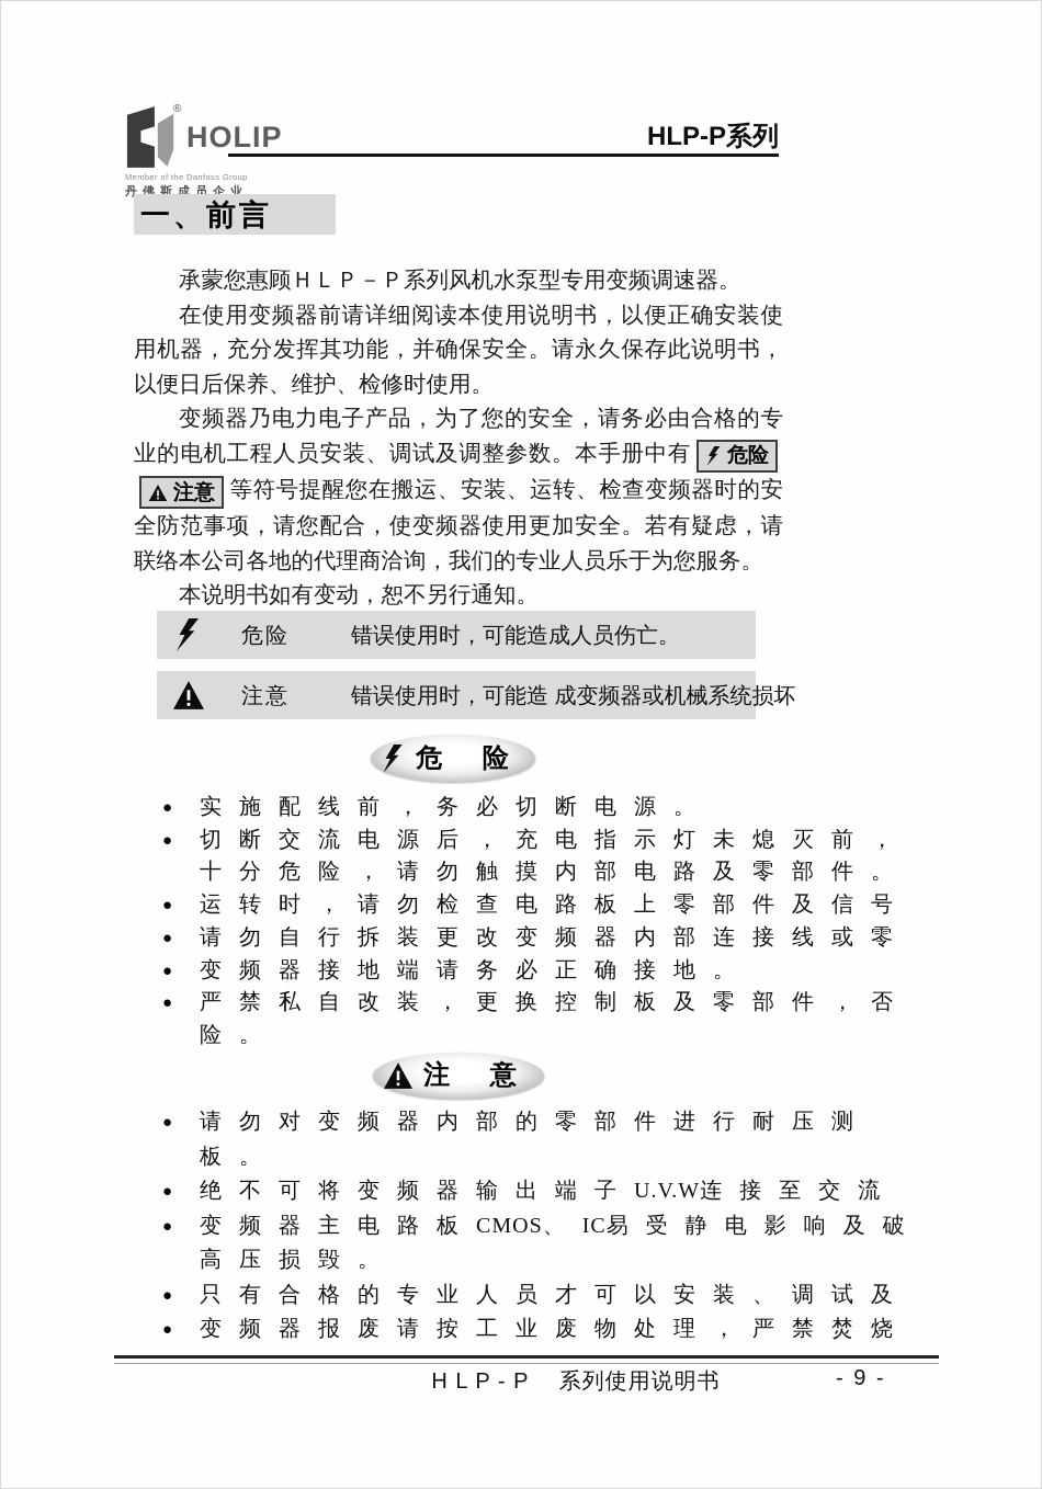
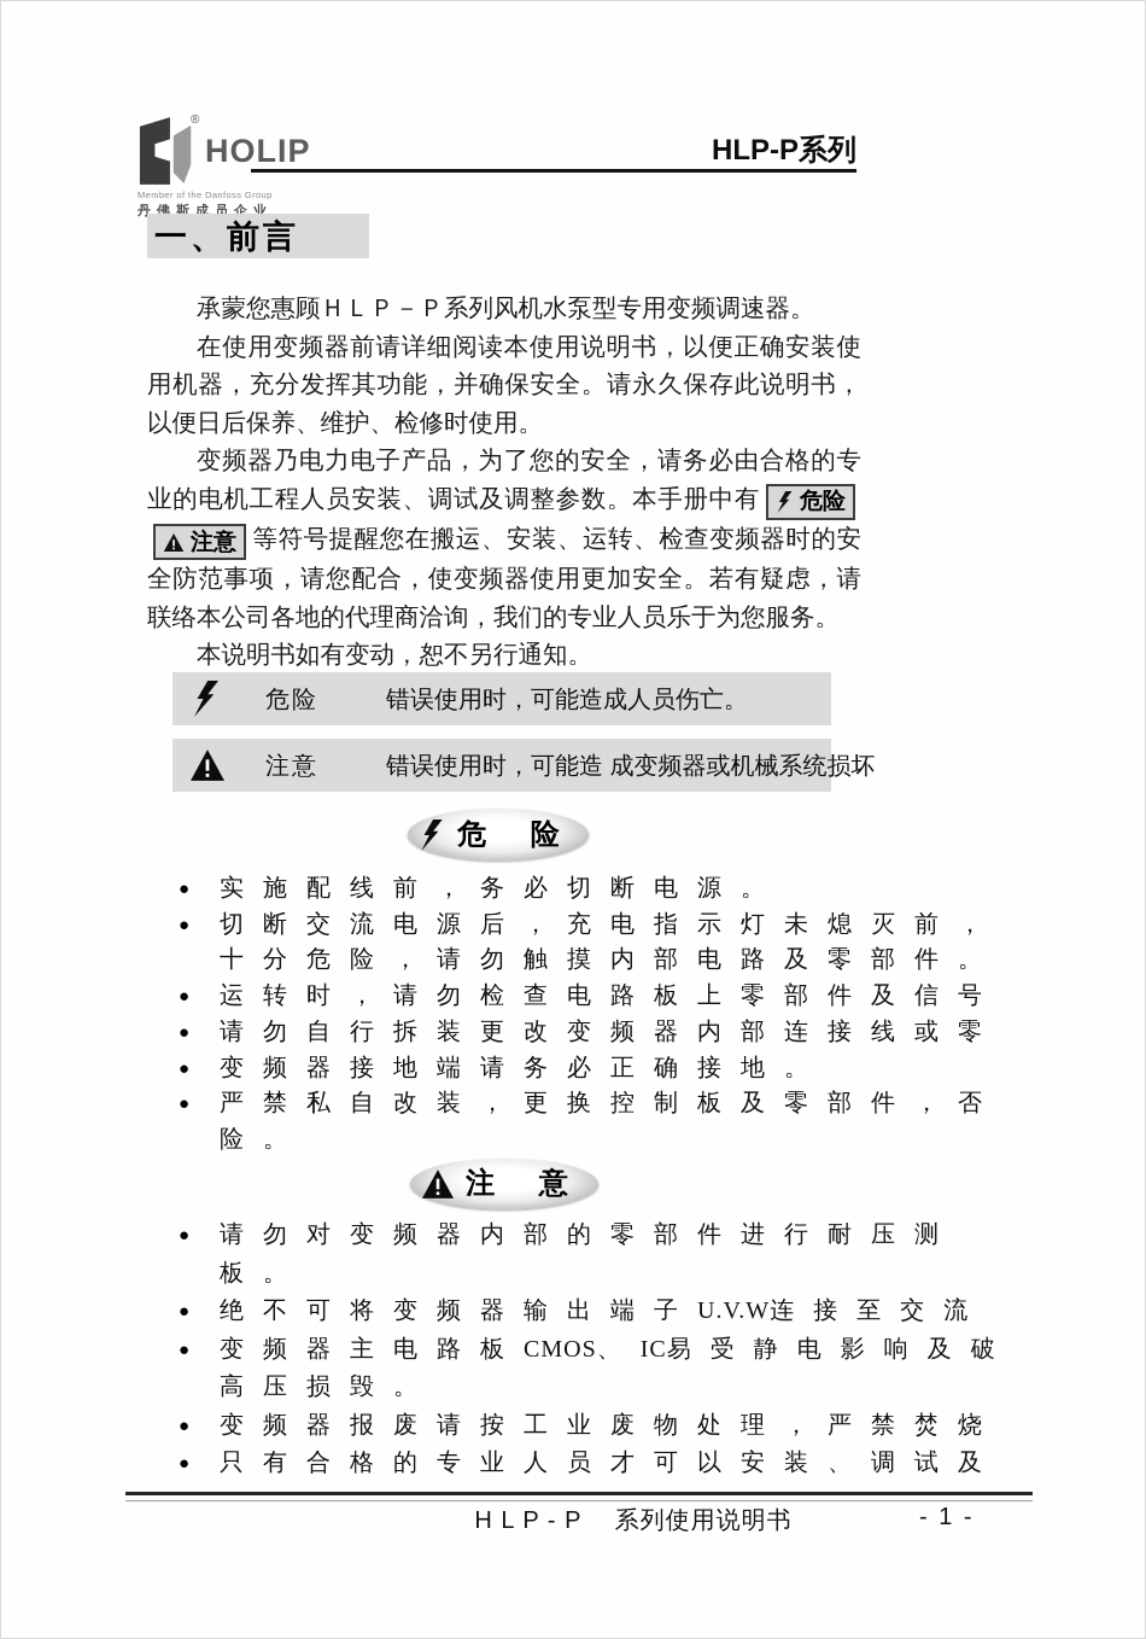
  ®
  HOLIP
  Member of the Danfoss Group
  丹佛斯成员企业
  HLP-P系列
  一、前言
  承蒙您惠顾ＨＬＰ－Ｐ系列风机水泵型专用变频调速器。
  在使用变频器前请详细阅读本使用说明书，以便正确安装使用机器，充分发挥其功能，并确保安全。请永久保存此说明书，以便日后保养、维护、检修时使用。
  变频器乃电力电子产品，为了您的安全，请务必由合格的专业的电机工程人员安装、调试及调整参数。本手册中有
  危险
  注意
  等符号提醒您在搬运、安装、运转、检查变频器时的安全防范事项，请您配合，使变频器使用更加安全。若有疑虑，请联络本公司各地的代理商洽询，我们的专业人员乐于为您服务。
  本说明书如有变动，恕不另行通知。
  危险
  错误使用时，可能造成人员伤亡。
  注意
  错误使用时，可能造 成变频器或机械系统损坏
  危 险
  ●
  实施配线前，务必切断电源。
  ●
  切断交流电源后，充电指示灯未熄灭前，
  十分危险，请勿触摸内部电路及零部件。
  ●
  运转时，请勿检查电路板上零部件及信号
  ●
  请勿自行拆装更改变频器内部连接线或零
  ●
  变频器接地端请务必正确接地。
  ●
  严禁私自改装，更换控制板及零部件，否
  险。
  注 意
  ●
  请勿对变频器内部的零部件进行耐压测
  板。
  ●
  绝不可将变频器输出端子U.V.W连接至交流
  ●
  变频器主电路板CMOS、IC易受静电影响及破
  高压损毁。
  ●
- 只有合格的专业人员才可以安装、调试及
+ 变频器报废请按工业废物处理，严禁焚烧
  ●
- 变频器报废请按工业废物处理，严禁焚烧
+ 只有合格的专业人员才可以安装、调试及
  H L P - P 系列使用说明书
- - 9 -
+ - 1 -
